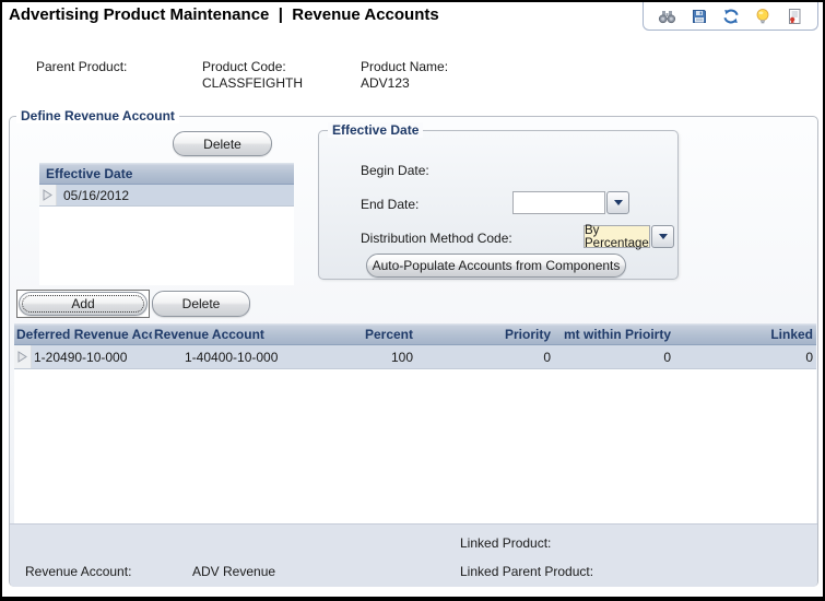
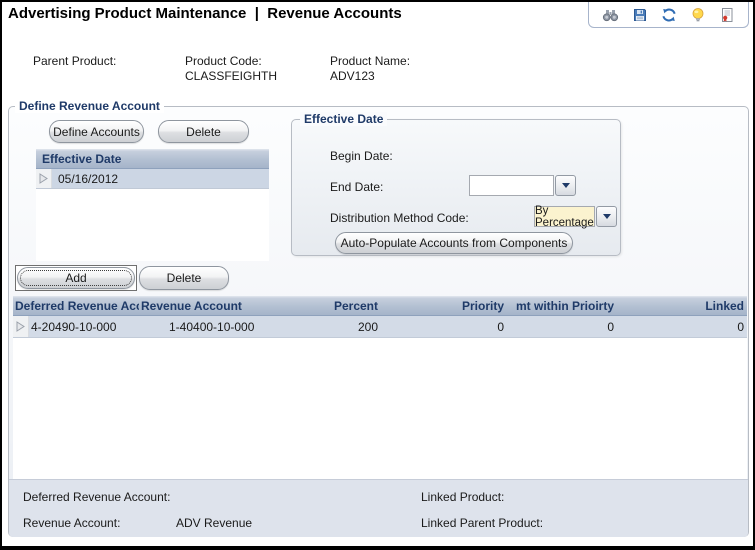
  Advertising Product Maintenance | Revenue Accounts
  Parent Product:
  Product Code:
  CLASSFEIGHTH
  Product Name:
  ADV123
  Define Revenue Account
+ Define Accounts
  Delete
  Effective Date
  05/16/2012
  Effective Date
  Begin Date:
  End Date:
  Distribution Method Code:
  By Percentage
  Auto-Populate Accounts from Components
  Add
  Delete
  Deferred Revenue Ac
  Revenue Account
  Percent
  Priority
  mt within Prioirty
  Linked
- 1-20490-10-000
+ 4-20490-10-000
  1-40400-10-000
- 100
+ 200
  0
  0
  0
+ Deferred Revenue Account:
  Linked Product:
  Revenue Account:
  ADV Revenue
  Linked Parent Product:
